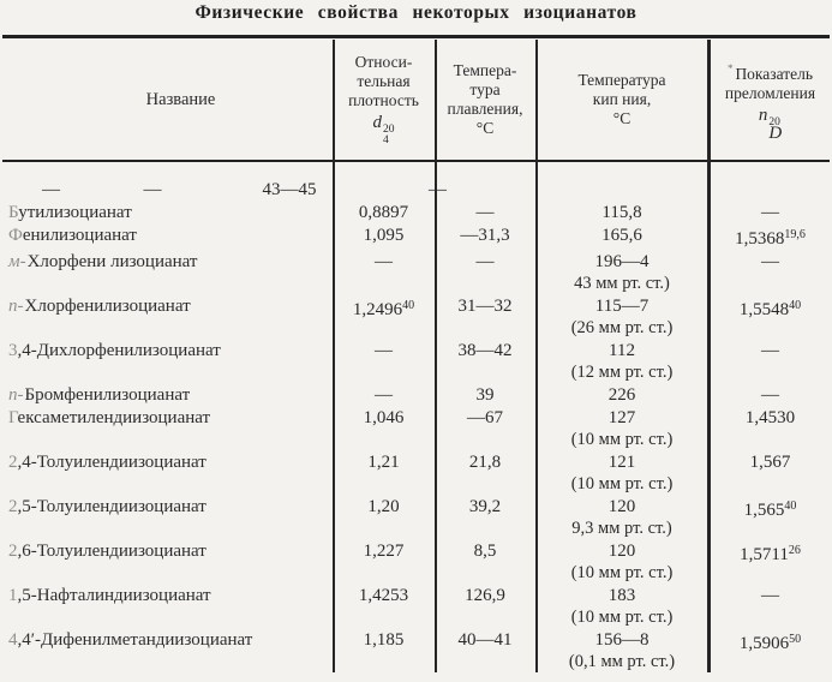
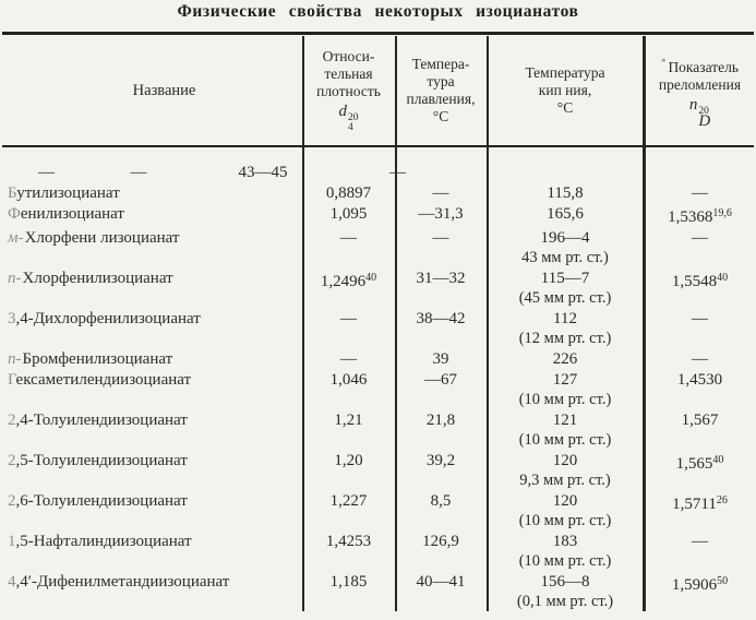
  Физические свойства некоторых изоцианатов
  Название
  Относи-
  тельная
  плотность
  d
  20
  4
  Темпера-
  тура
  плавления,
  °С
  Температура
  кип ния,
  °С
  * Показатель
  преломления
  n
  20
  D
  —
  —
  43—45
  —
  Бутилизоцианат
  0,8897
  —
  115,8
  —
  Фенилизоцианат
  1,095
  —31,3
  165,6
  1,536819,6
  м-Хлорфени лизоцианат
  —
  —
  196—4
  43 мм рт. ст.)
  —
  п-Хлорфенилизоцианат
  1,249640
  31—32
  115—7
- (26 мм рт. ст.)
+ (45 мм рт. ст.)
  1,554840
  3,4-Дихлорфенилизоцианат
  —
  38—42
  112
  (12 мм рт. ст.)
  —
  п-Бромфенилизоцианат
  —
  39
  226
  —
  Гексаметилендиизоцианат
  1,046
  —67
  127
  (10 мм рт. ст.)
  1,4530
  2,4-Толуилендиизоцианат
  1,21
  21,8
  121
  (10 мм рт. ст.)
  1,567
  2,5-Толуилендиизоцианат
  1,20
  39,2
  120
  9,3 мм рт. ст.)
  1,56540
  2,6-Толуилендиизоцианат
  1,227
  8,5
  120
  (10 мм рт. ст.)
  1,571126
  1,5-Нафталиндиизоцианат
  1,4253
  126,9
  183
  (10 мм рт. ст.)
  —
  4,4′-Дифенилметандиизоцианат
  1,185
  40—41
  156—8
  (0,1 мм рт. ст.)
  1,590650
